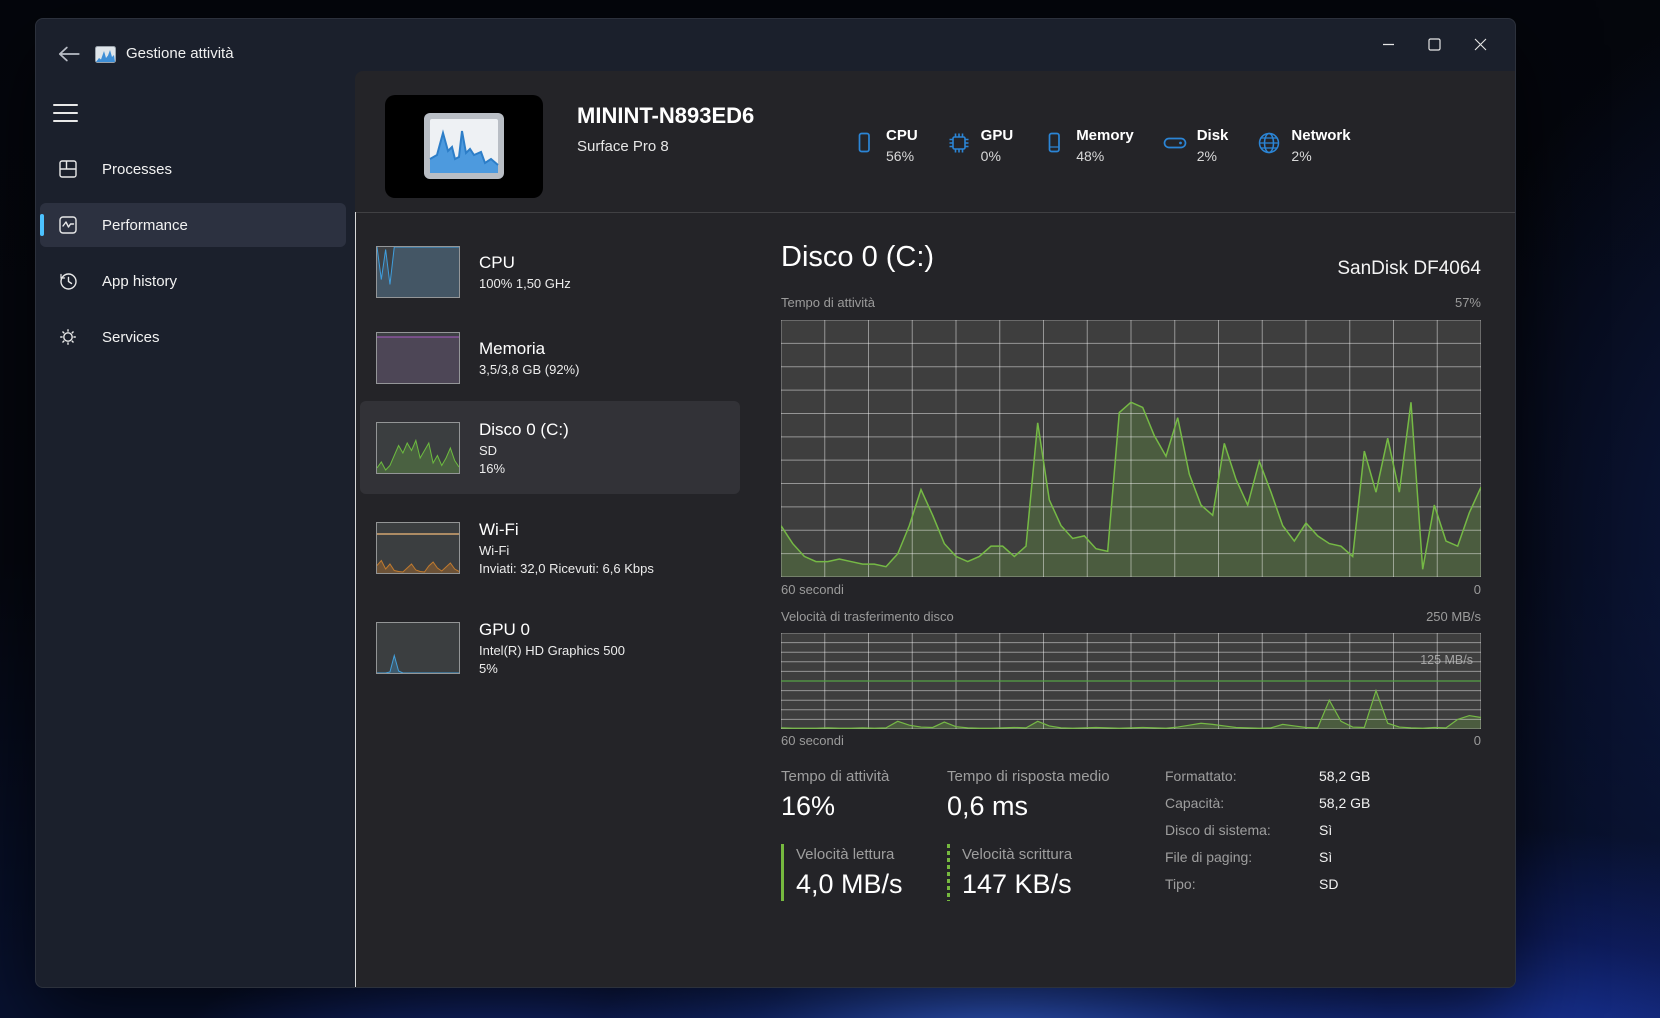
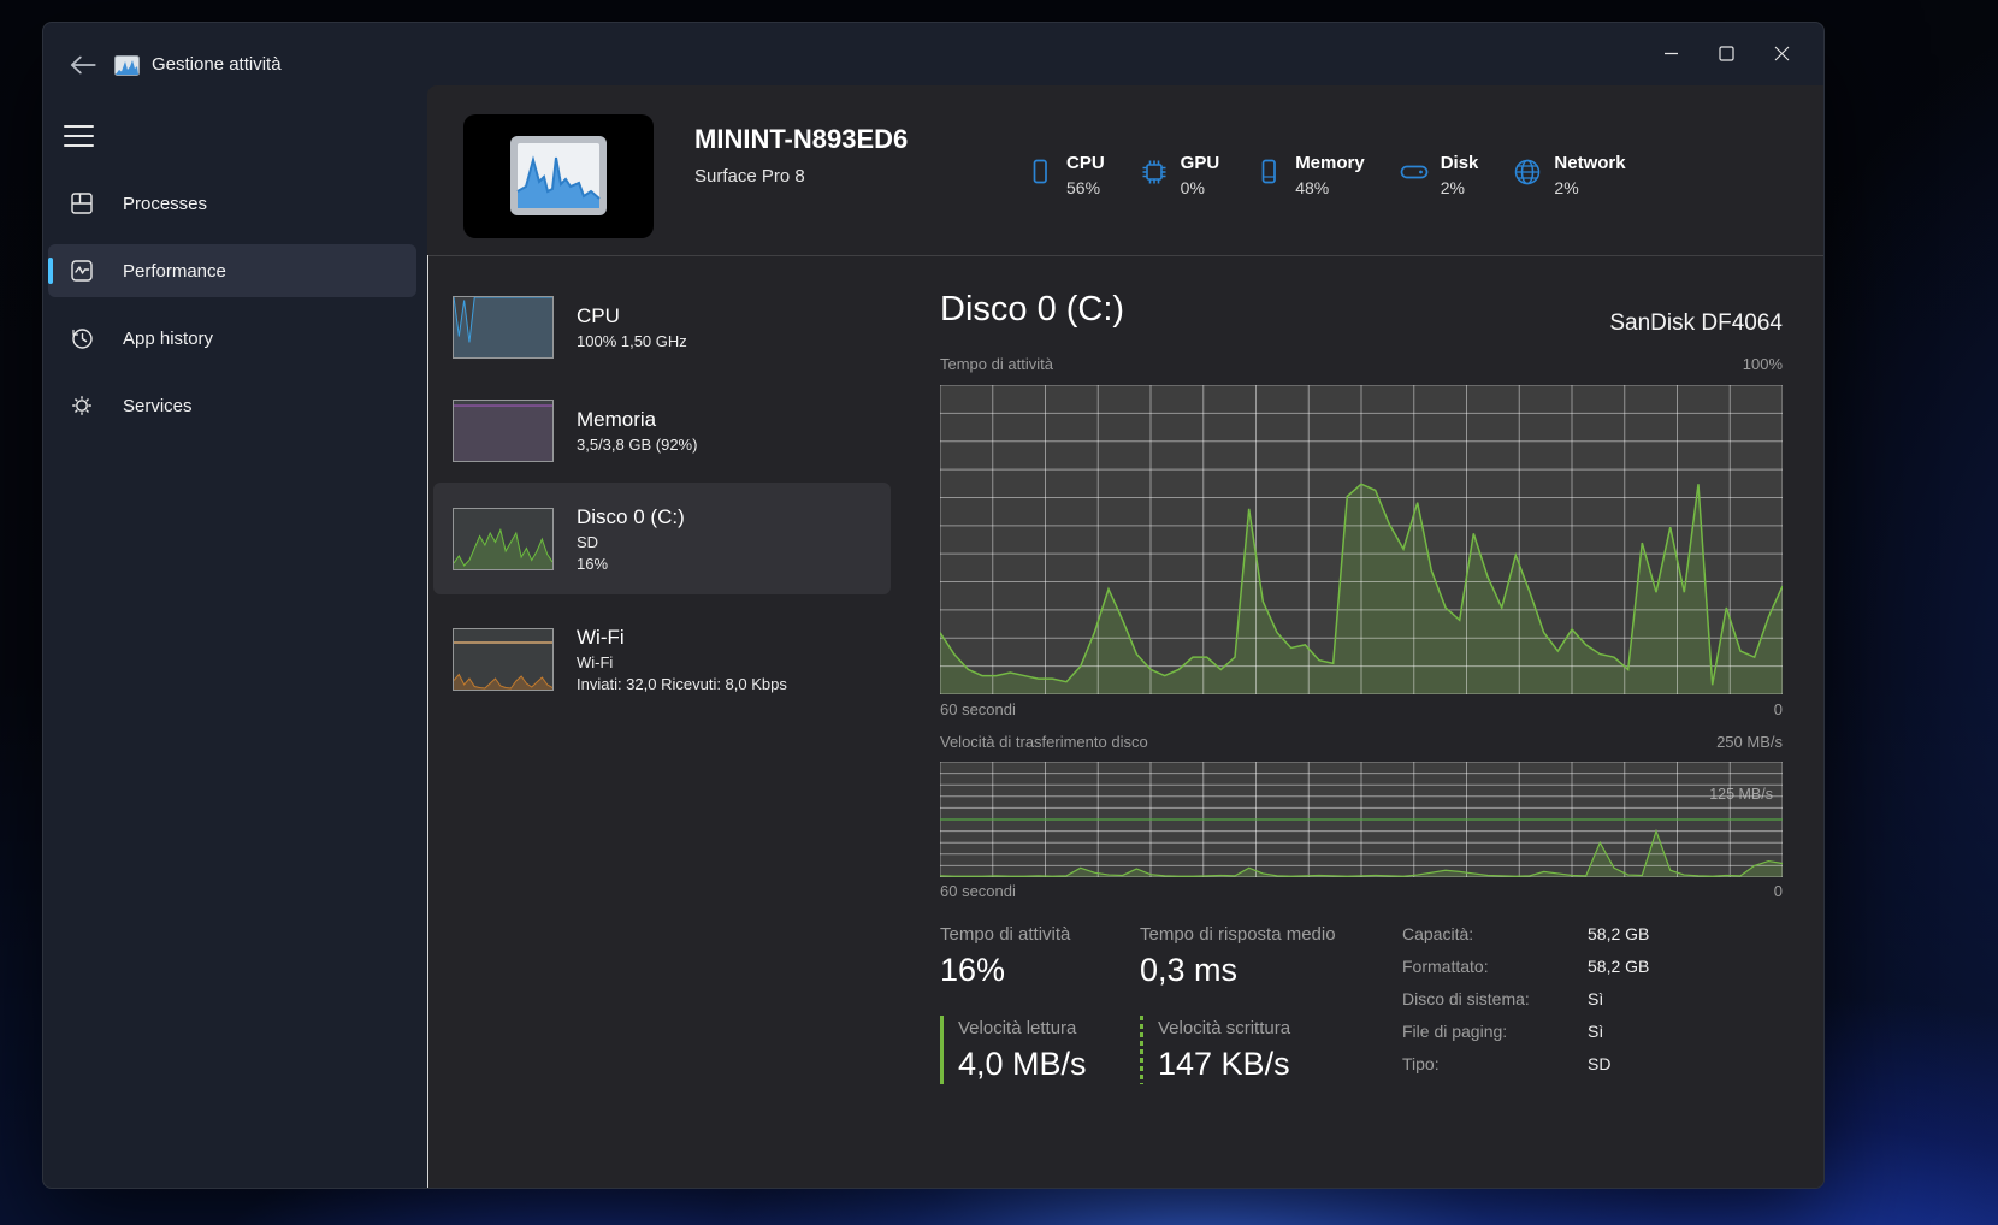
  Gestione attività
  Processes
  Performance
  App history
  Services
  MININT-N893ED6
  Surface Pro 8
  CPU
  56%
  GPU
  0%
  Memory
  48%
  Disk
  2%
  Network
  2%
  CPU
  100% 1,50 GHz
  Memoria
  3,5/3,8 GB (92%)
  Disco 0 (C:)
  SD
  16%
  Wi-Fi
  Wi-Fi
- Inviati: 32,0 Ricevuti: 6,6 Kbps
+ Inviati: 32,0 Ricevuti: 8,0 Kbps
- GPU 0
- Intel(R) HD Graphics 500
- 5%
  Disco 0 (C:)
  SanDisk DF4064
  Tempo di attività
- 57%
+ 100%
  60 secondi
  0
  Velocità di trasferimento disco
  250 MB/s
  125 MB/s
  60 secondi
  0
  Tempo di attività
  16%
  Tempo di risposta medio
- 0,6 ms
+ 0,3 ms
  Velocità lettura
  4,0 MB/s
  Velocità scrittura
  147 KB/s
- Formattato:
+ Capacità:
  58,2 GB
- Capacità:
+ Formattato:
  58,2 GB
  Disco di sistema:
  Sì
  File di paging:
  Sì
  Tipo:
  SD
